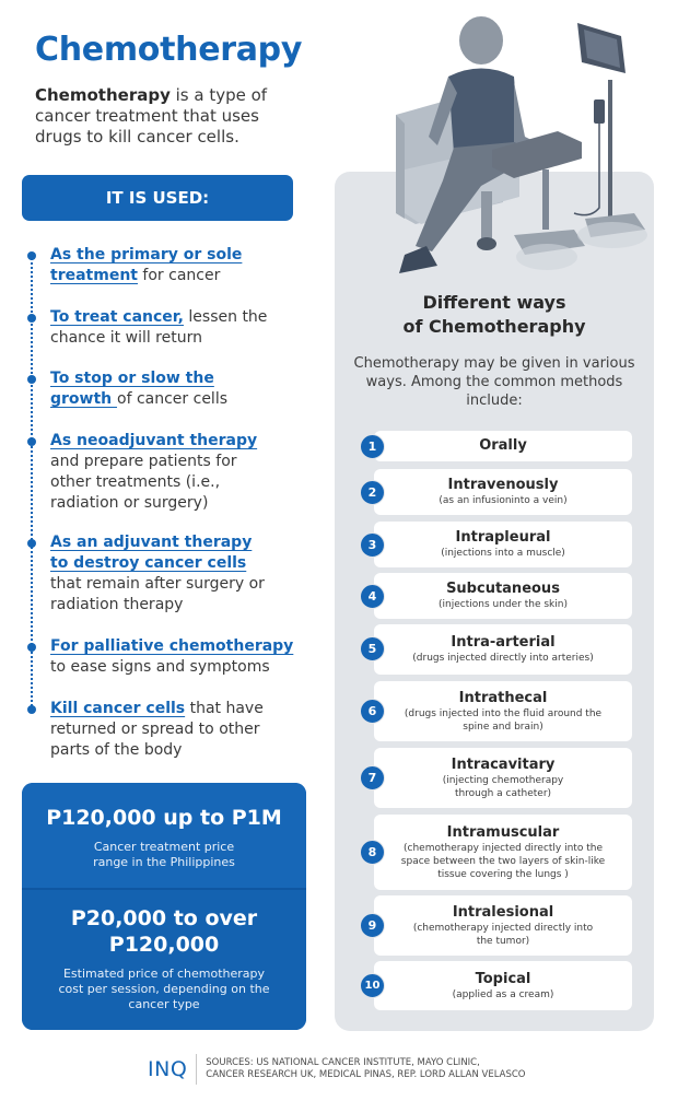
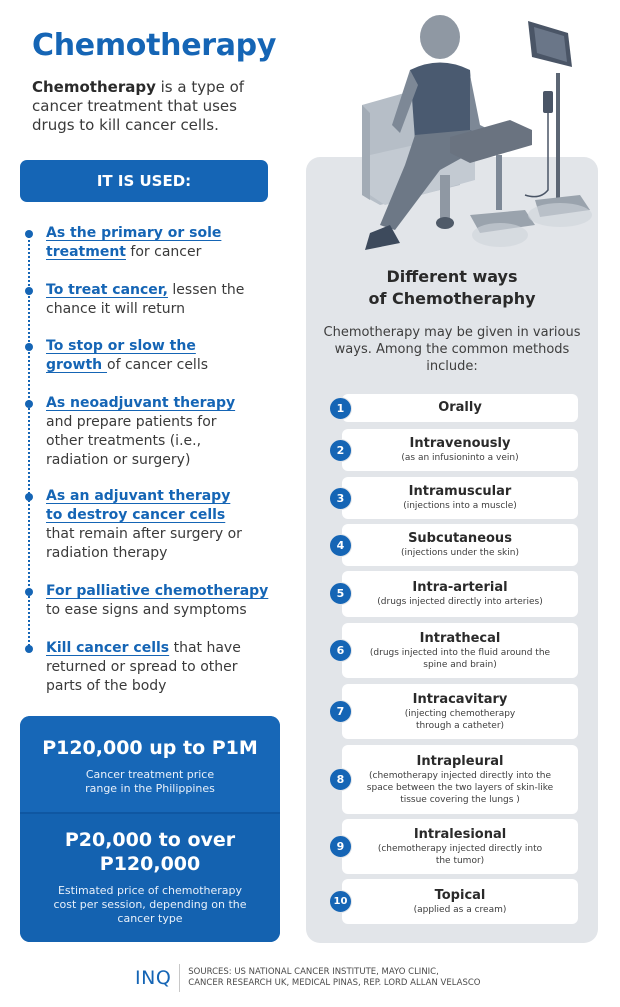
  Chemotherapy
  Chemotherapy is a type of cancer treatment that uses drugs to kill cancer cells.
  IT IS USED:
  As the primary or sole treatment for cancer
  To treat cancer, lessen the chance it will return
  To stop or slow the growth of cancer cells
  As neoadjuvant therapy and prepare patients for other treatments (i.e., radiation or surgery)
  As an adjuvant therapy to destroy cancer cells that remain after surgery or radiation therapy
  For palliative chemotherapy to ease signs and symptoms
  Kill cancer cells that have returned or spread to other parts of the body
  P120,000 up to P1M
  Cancer treatment price range in the Philippines
  P20,000 to over P120,000
  Estimated price of chemotherapy cost per session, depending on the cancer type
  Different ways
  of Chemotheraphy
  Chemotherapy may be given in various ways. Among the common methods include:
  Orally
  1
  Intravenously
  (as an infusioninto a vein)
  2
- Intrapleural
+ Intramuscular
  (injections into a muscle)
  3
  Subcutaneous
  (injections under the skin)
  4
  Intra-arterial
  (drugs injected directly into arteries)
  5
  Intrathecal
  (drugs injected into the fluid around the spine and brain)
  6
  Intracavitary
  (injecting chemotherapy through a catheter)
  7
- Intramuscular
+ Intrapleural
  (chemotherapy injected directly into the space between the two layers of skin-like tissue covering the lungs )
  8
  Intralesional
  (chemotherapy injected directly into the tumor)
  9
  Topical
  (applied as a cream)
  10
  INQ
  SOURCES: US NATIONAL CANCER INSTITUTE, MAYO CLINIC,
  CANCER RESEARCH UK, MEDICAL PINAS, REP. LORD ALLAN VELASCO
